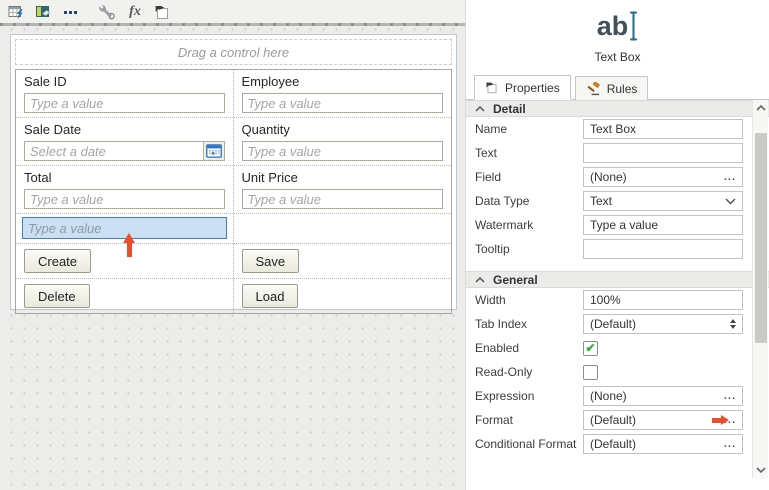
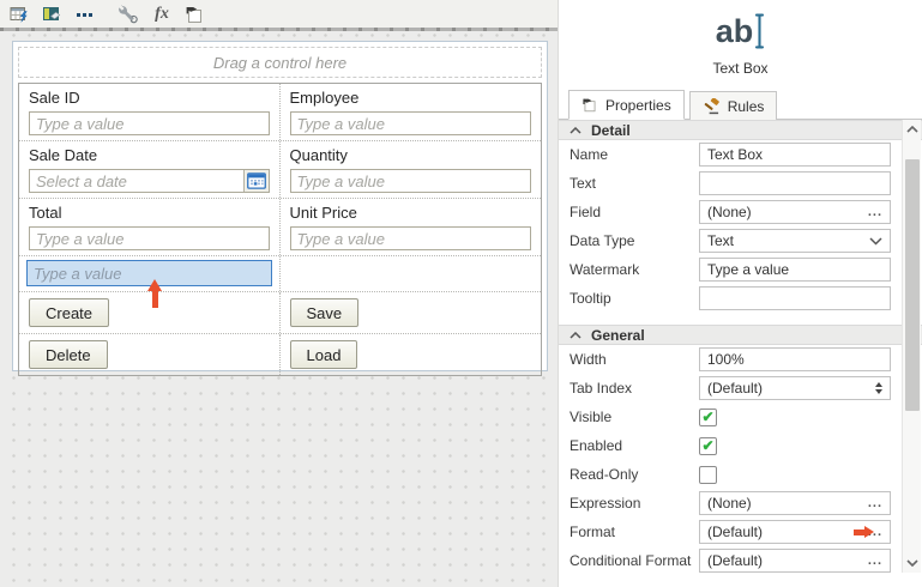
  fx
  Drag a control here
  Sale ID
  Type a value
  Employee
  Type a value
  Sale Date
  Select a date
  Quantity
  Type a value
  Total
  Type a value
  Unit Price
  Type a value
  Type a value
  Create
  Save
  Delete
  Load
  ab
  Text Box
  Properties
  Rules
  Detail
  Name
  Text Box
  Text
  Field
  (None)
  ...
  Data Type
  Text
  Watermark
  Type a value
  Tooltip
  General
  Width
  100%
  Tab Index
  (Default)
+ Visible
  Enabled
  Read-Only
  Expression
  (None)
  ...
  Format
  (Default)
  ...
  Conditional Format
  (Default)
  ...
